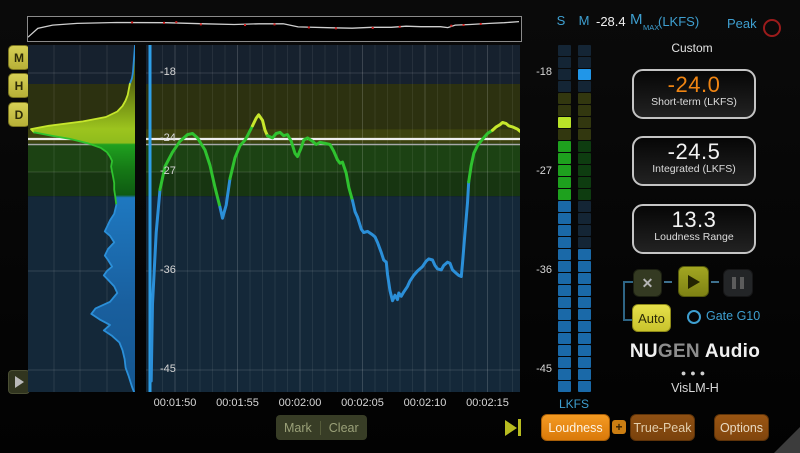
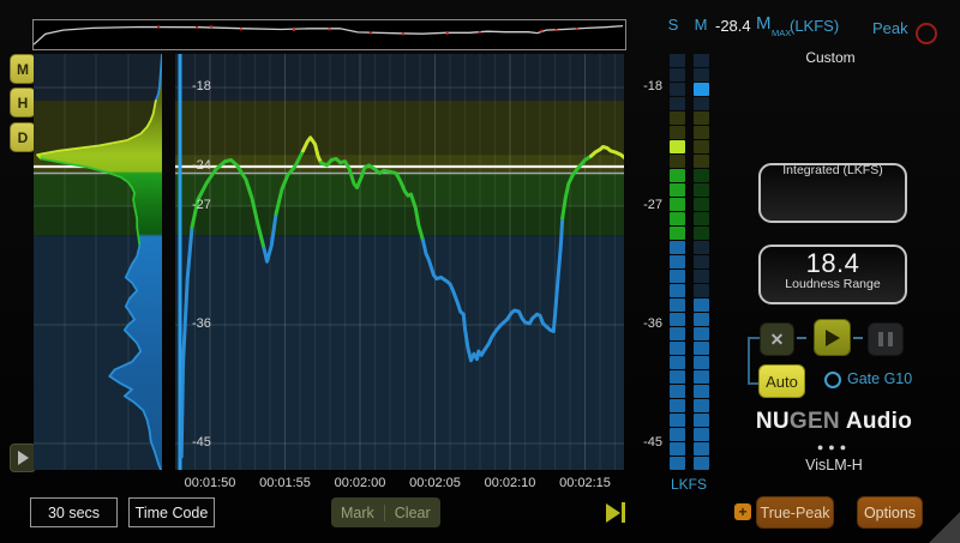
  M
  H
  D
  -18
  -24
  -27
  -36
  -45
  00:01:50
  00:01:55
  00:02:00
  00:02:05
  00:02:10
  00:02:15
  S
  M
  -18
  -27
  -36
  -45
  LKFS
  -28.4
  M
  MAX
  (LKFS)
  Peak
  Custom
- -24.0
- Short-term (LKFS)
- -24.5
  Integrated (LKFS)
- 13.3
+ 18.4
  Loudness Range
  ✕
  Auto
  Gate G10
  NUGEN Audio
  ●●●
  VisLM-H
+ 30 secs
+ Time Code
  Mark
  Clear
- Loudness
  +
  True-Peak
  Options
